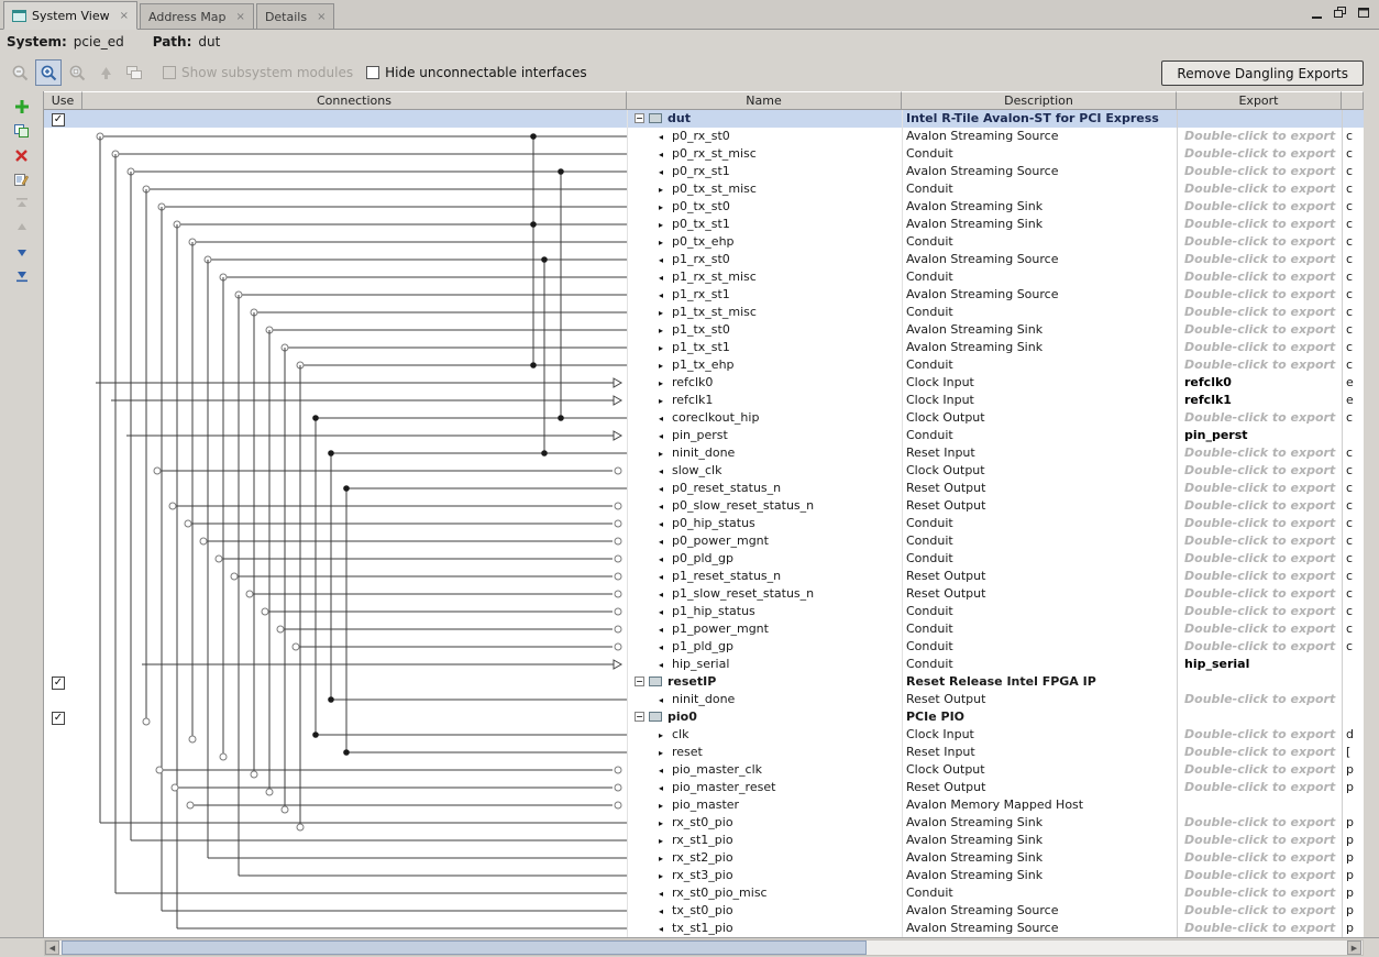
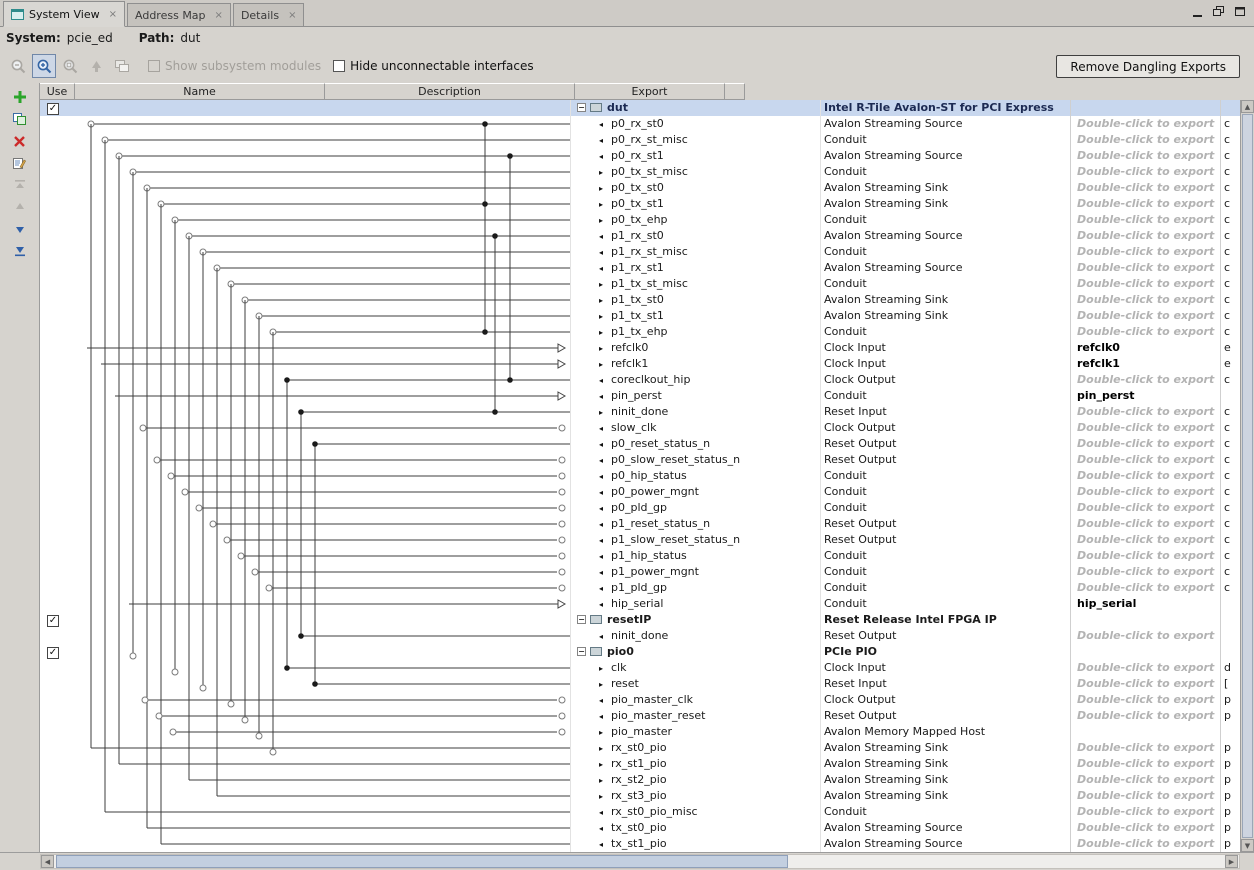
  System View
  ×
  Address Map
  ×
  Details
  ×
  System:
  pcie_ed
  Path:
  dut
  Show subsystem modules
  Hide unconnectable interfaces
  Remove Dangling Exports
  Use
- Connections
  Name
  Description
  Export
  ✓
  − dut
  Intel R-Tile Avalon-ST for PCI Express
  ◂ p0_rx_st0
  Avalon Streaming Source
  Double-click to export
  c
  ◂ p0_rx_st_misc
  Conduit
  Double-click to export
  c
  ◂ p0_rx_st1
  Avalon Streaming Source
  Double-click to export
  c
  ▸ p0_tx_st_misc
  Conduit
  Double-click to export
  c
  ▸ p0_tx_st0
  Avalon Streaming Sink
  Double-click to export
  c
  ▸ p0_tx_st1
  Avalon Streaming Sink
  Double-click to export
  c
  ▸ p0_tx_ehp
  Conduit
  Double-click to export
  c
  ◂ p1_rx_st0
  Avalon Streaming Source
  Double-click to export
  c
  ◂ p1_rx_st_misc
  Conduit
  Double-click to export
  c
  ◂ p1_rx_st1
  Avalon Streaming Source
  Double-click to export
  c
  ▸ p1_tx_st_misc
  Conduit
  Double-click to export
  c
  ▸ p1_tx_st0
  Avalon Streaming Sink
  Double-click to export
  c
  ▸ p1_tx_st1
  Avalon Streaming Sink
  Double-click to export
  c
  ▸ p1_tx_ehp
  Conduit
  Double-click to export
  c
  ▸ refclk0
  Clock Input
  refclk0
  e
  ▸ refclk1
  Clock Input
  refclk1
  e
  ◂ coreclkout_hip
  Clock Output
  Double-click to export
  c
  ◂ pin_perst
  Conduit
  pin_perst
  ▸ ninit_done
  Reset Input
  Double-click to export
  c
  ◂ slow_clk
  Clock Output
  Double-click to export
  c
  ◂ p0_reset_status_n
  Reset Output
  Double-click to export
  c
  ◂ p0_slow_reset_status_n
  Reset Output
  Double-click to export
  c
  ◂ p0_hip_status
  Conduit
  Double-click to export
  c
  ◂ p0_power_mgnt
  Conduit
  Double-click to export
  c
  ◂ p0_pld_gp
  Conduit
  Double-click to export
  c
  ◂ p1_reset_status_n
  Reset Output
  Double-click to export
  c
  ◂ p1_slow_reset_status_n
  Reset Output
  Double-click to export
  c
  ◂ p1_hip_status
  Conduit
  Double-click to export
  c
  ◂ p1_power_mgnt
  Conduit
  Double-click to export
  c
  ◂ p1_pld_gp
  Conduit
  Double-click to export
  c
  ◂ hip_serial
  Conduit
  hip_serial
  ✓
  − resetIP
  Reset Release Intel FPGA IP
  ◂ ninit_done
  Reset Output
  Double-click to export
  ✓
  − pio0
  PCIe PIO
  ▸ clk
  Clock Input
  Double-click to export
  d
  ▸ reset
  Reset Input
  Double-click to export
  [
  ◂ pio_master_clk
  Clock Output
  Double-click to export
  p
  ◂ pio_master_reset
  Reset Output
  Double-click to export
  p
  ▸ pio_master
  Avalon Memory Mapped Host
  ▸ rx_st0_pio
  Avalon Streaming Sink
  Double-click to export
  p
  ▸ rx_st1_pio
  Avalon Streaming Sink
  Double-click to export
  p
  ▸ rx_st2_pio
  Avalon Streaming Sink
  Double-click to export
  p
  ▸ rx_st3_pio
  Avalon Streaming Sink
  Double-click to export
  p
  ◂ rx_st0_pio_misc
  Conduit
  Double-click to export
  p
  ◂ tx_st0_pio
  Avalon Streaming Source
  Double-click to export
  p
  ◂ tx_st1_pio
  Avalon Streaming Source
  Double-click to export
  p
+ ▲
+ ▼
  ◀
  ▶
